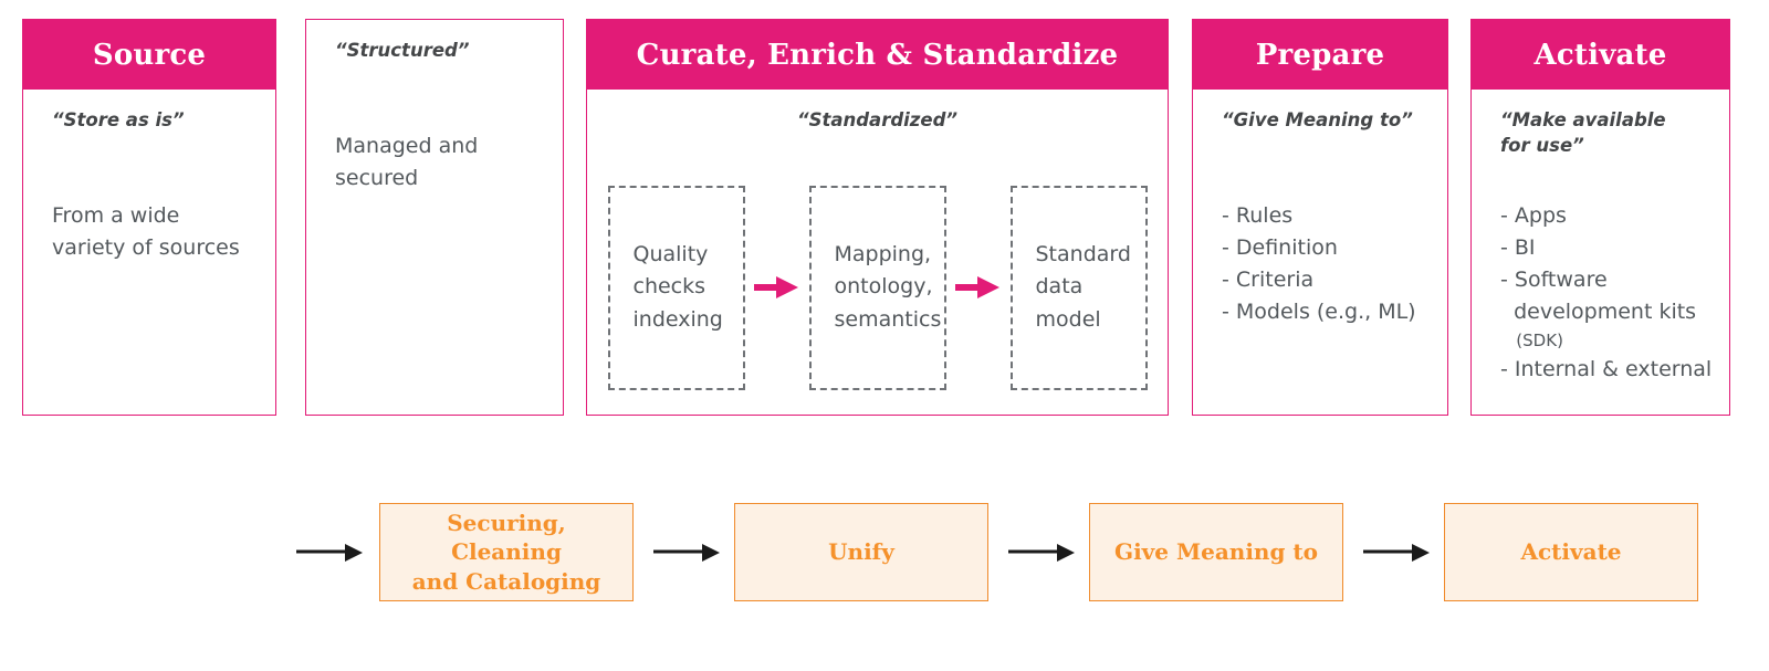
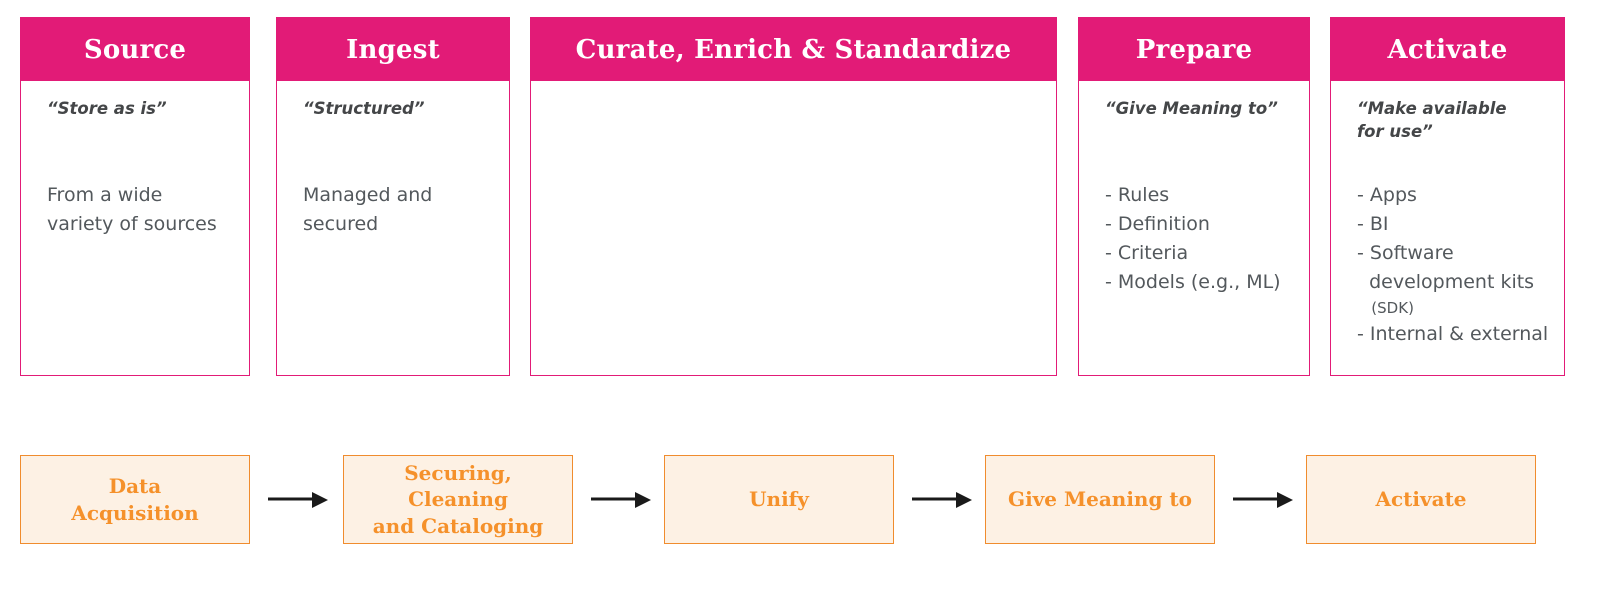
  Source
  “Store as is”
  From a wide
  variety of sources
+ Ingest
  “Structured”
  Managed and
  secured
  Curate, Enrich & Standardize
- “Standardized”
- Quality
- checks
- indexing
- Mapping,
- ontology,
- semantics
- Standard
- data
- model
  Prepare
  “Give Meaning to”
  - Rules
  - Definition
  - Criteria
  - Models (e.g., ML)
  Activate
  “Make available
  for use”
  - Apps
  - BI
  - Software
  development kits
  (SDK)
  - Internal & external
+ Data
+ Acquisition
  Securing, Cleaning
  and Cataloging
  Unify
  Give Meaning to
  Activate
